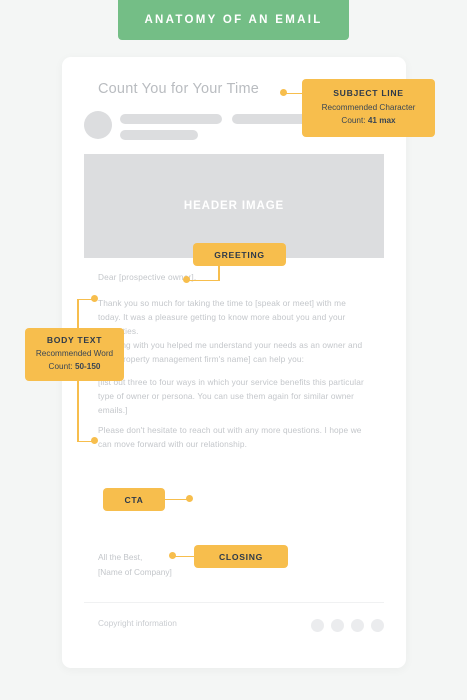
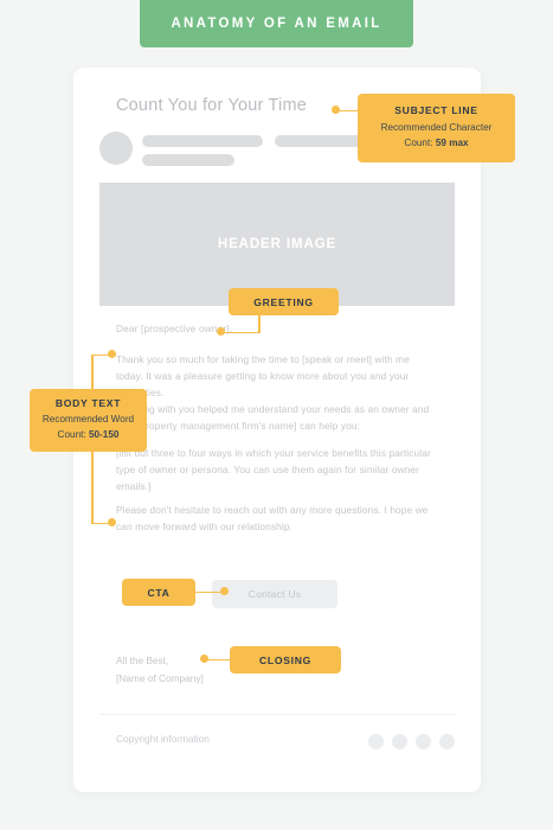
  ANATOMY OF AN EMAIL
  Count You for Your Time
  HEADER IMAGE
  Dear [prospective ownr],
  Thank you so much for taking the time to [speak or meet] with me today. It was a pleasure getting to know more about you and your ies.
  g with you helped me understand your needs as an owner and roperty management firm's name] can help you:
  [list out three to four ways in which your service benefits this particular type of owner or persona. You can use them again for similar owner emails.]
  Please don't hesitate to reach out with any more questions. I hope we can move forward with our relationship.
+ Contact Us
  All the Best,
  [Name of Company]
  Copyright information
  SUBJECT LINE
- Recommended Character Count: 41 max
+ Recommended Character Count: 59 max
  GREETING
  BODY TEXT
  Recommended Word Count: 50-150
  CTA
  CLOSING
